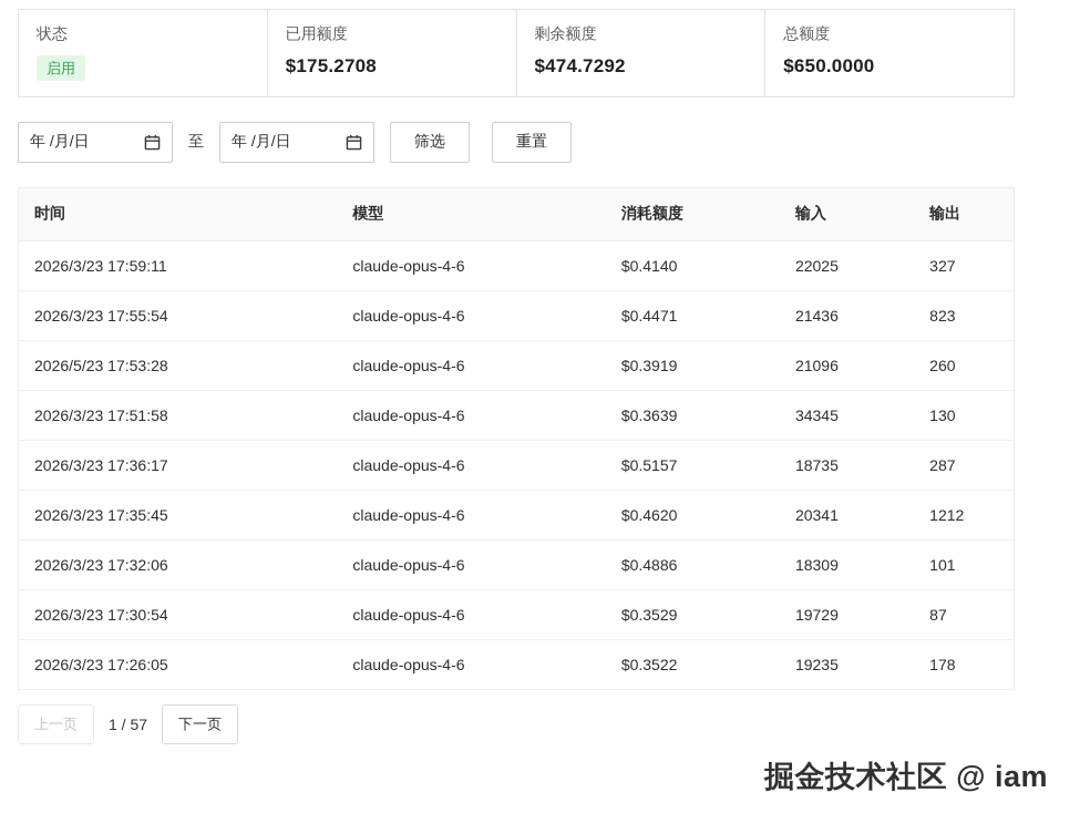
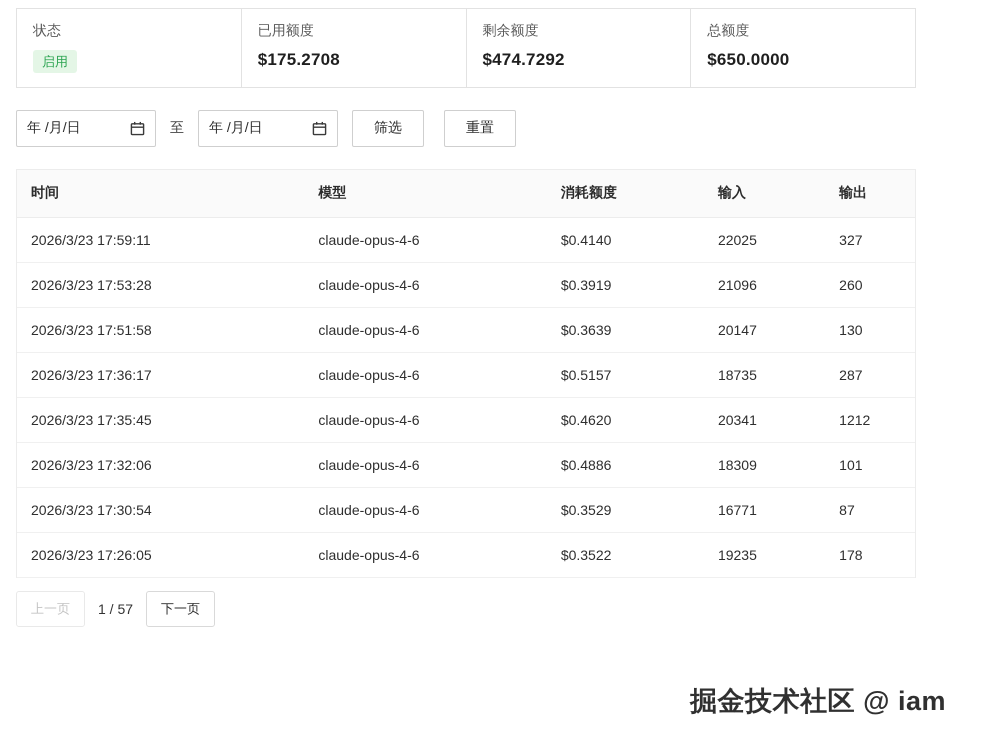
  状态
  启用
  已用额度
  $175.2708
  剩余额度
  $474.7292
  总额度
  $650.0000
  年 /月/日
  至
  年 /月/日
  筛选
  重置
  时间	模型	消耗额度	输入	输出
  2026/3/23 17:59:11	claude-opus-4-6	$0.4140	22025	327
- 2026/3/23 17:55:54	claude-opus-4-6	$0.4471	21436	823
- 2026/5/23 17:53:28	claude-opus-4-6	$0.3919	21096	260
+ 2026/3/23 17:53:28	claude-opus-4-6	$0.3919	21096	260
- 2026/3/23 17:51:58	claude-opus-4-6	$0.3639	34345	130
+ 2026/3/23 17:51:58	claude-opus-4-6	$0.3639	20147	130
  2026/3/23 17:36:17	claude-opus-4-6	$0.5157	18735	287
  2026/3/23 17:35:45	claude-opus-4-6	$0.4620	20341	1212
  2026/3/23 17:32:06	claude-opus-4-6	$0.4886	18309	101
- 2026/3/23 17:30:54	claude-opus-4-6	$0.3529	19729	87
+ 2026/3/23 17:30:54	claude-opus-4-6	$0.3529	16771	87
  2026/3/23 17:26:05	claude-opus-4-6	$0.3522	19235	178
  上一页
  1 / 57
  下一页
  掘金技术社区 @ iam
